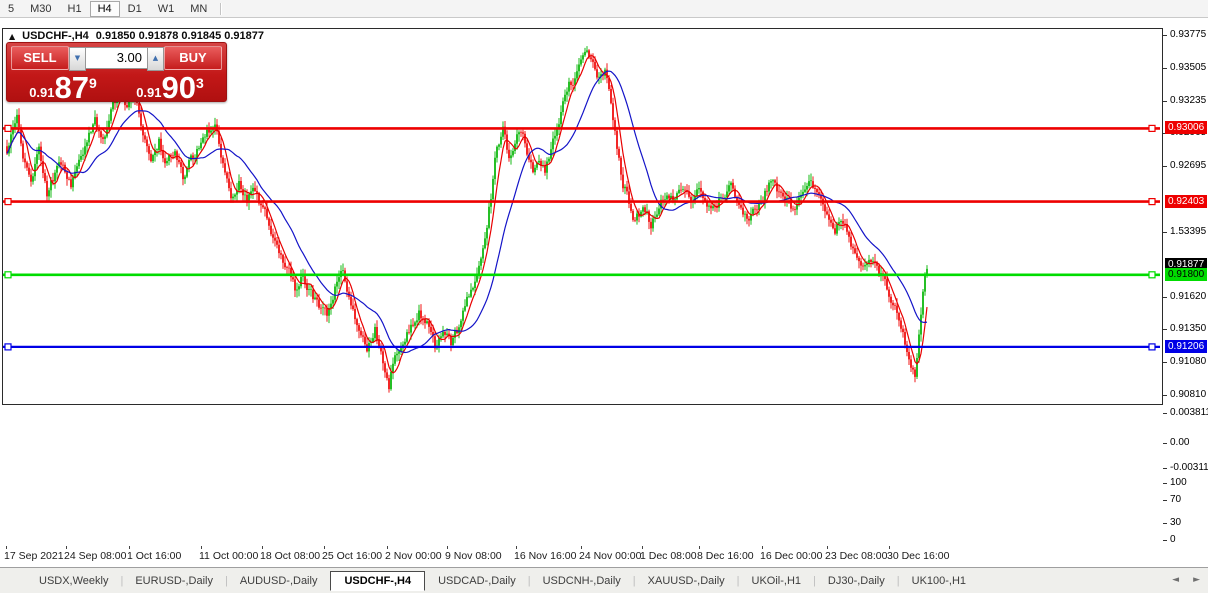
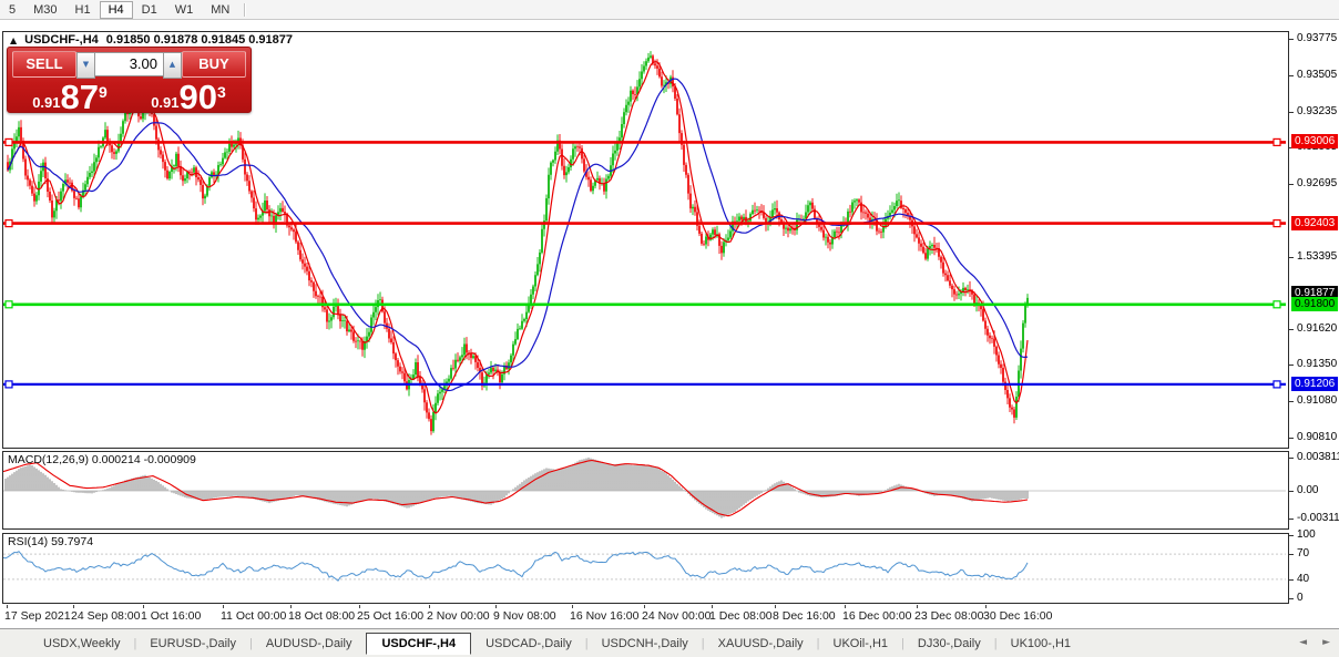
  5
  M30
  H1
  H4
  D1
  W1
  MN
  ▲
  USDCHF-,H4
  0.91850 0.91878 0.91845 0.91877
  SELL
  ▼
  3.00
  ▲
  BUY
  0.91
  87
  9
  0.91
  90
  3
+ MACD(12,26,9) 0.000214 -0.000909
+ RSI(14) 59.7974
  0.93775
  0.93505
  0.93235
  0.92695
  1.53395
  0.91620
  0.91350
  0.91080
  0.90810
  0.00381
  0.00
  -0.00311
  100
  70
- 30
+ 40
  0
  0.91877
  0.93006
  0.92403
  0.91800
  0.91206
  17 Sep 2021
  24 Sep 08:00
  1 Oct 16:00
  11 Oct 00:00
  18 Oct 08:00
  25 Oct 16:00
  2 Nov 00:00
  9 Nov 08:00
  16 Nov 16:00
  24 Nov 00:00
  1 Dec 08:00
  8 Dec 16:00
  16 Dec 00:00
  23 Dec 08:00
  30 Dec 16:00
  USDX,Weekly
  |
  EURUSD-,Daily
  |
  AUDUSD-,Daily
  USDCHF-,H4
  USDCAD-,Daily
  |
  USDCNH-,Daily
  |
  XAUUSD-,Daily
  |
  UKOil-,H1
  |
  DJ30-,Daily
  |
  UK100-,H1
  ◄ ►
